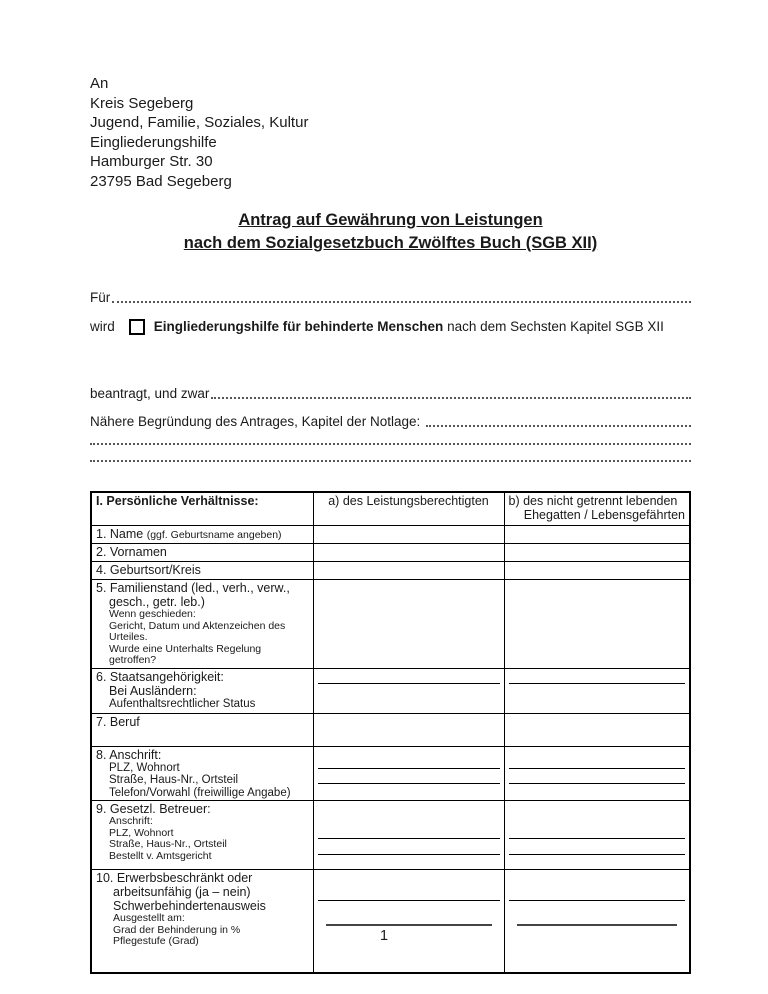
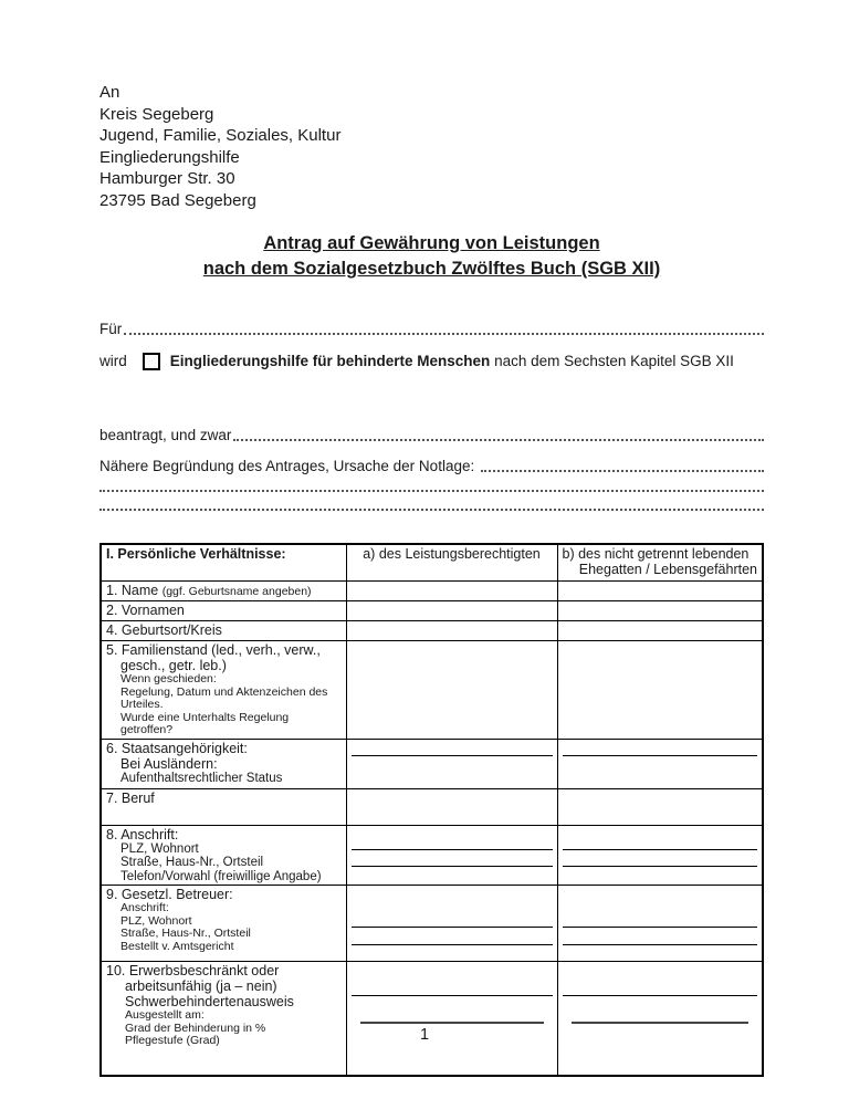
  An
  Kreis Segeberg
  Jugend, Familie, Soziales, Kultur
  Eingliederungshilfe
  Hamburger Str. 30
  23795 Bad Segeberg
  Antrag auf Gewährung von Leistungen
  nach dem Sozialgesetzbuch Zwölftes Buch (SGB XII)
  Für
  wird
  Eingliederungshilfe für behinderte Menschen nach dem Sechsten Kapitel SGB XII
  beantragt, und zwar
- Nähere Begründung des Antrages, Kapitel der Notlage:
+ Nähere Begründung des Antrages, Ursache der Notlage:
  I. Persönliche Verhältnisse:	a) des Leistungsberechtigten	b) des nicht getrennt lebenden Ehegatten / Lebensgefährten
  1. Name (ggf. Geburtsname angeben)
  2. Vornamen
  4. Geburtsort/Kreis
- 5. Familienstand (led., verh., verw., gesch., getr. leb.) Wenn geschieden: Gericht, Datum und Aktenzeichen des Urteiles. Wurde eine Unterhalts Regelung getroffen?
+ 5. Familienstand (led., verh., verw., gesch., getr. leb.) Wenn geschieden: Regelung, Datum und Aktenzeichen des Urteiles. Wurde eine Unterhalts Regelung getroffen?
  6. Staatsangehörigkeit: Bei Ausländern: Aufenthaltsrechtlicher Status
  7. Beruf
  8. Anschrift: PLZ, Wohnort Straße, Haus-Nr., Ortsteil Telefon/Vorwahl (freiwillige Angabe)
  9. Gesetzl. Betreuer: Anschrift: PLZ, Wohnort Straße, Haus-Nr., Ortsteil Bestellt v. Amtsgericht
  10. Erwerbsbeschränkt oder arbeitsunfähig (ja – nein) Schwerbehindertenausweis Ausgestellt am: Grad der Behinderung in % Pflegestufe (Grad)
  1
